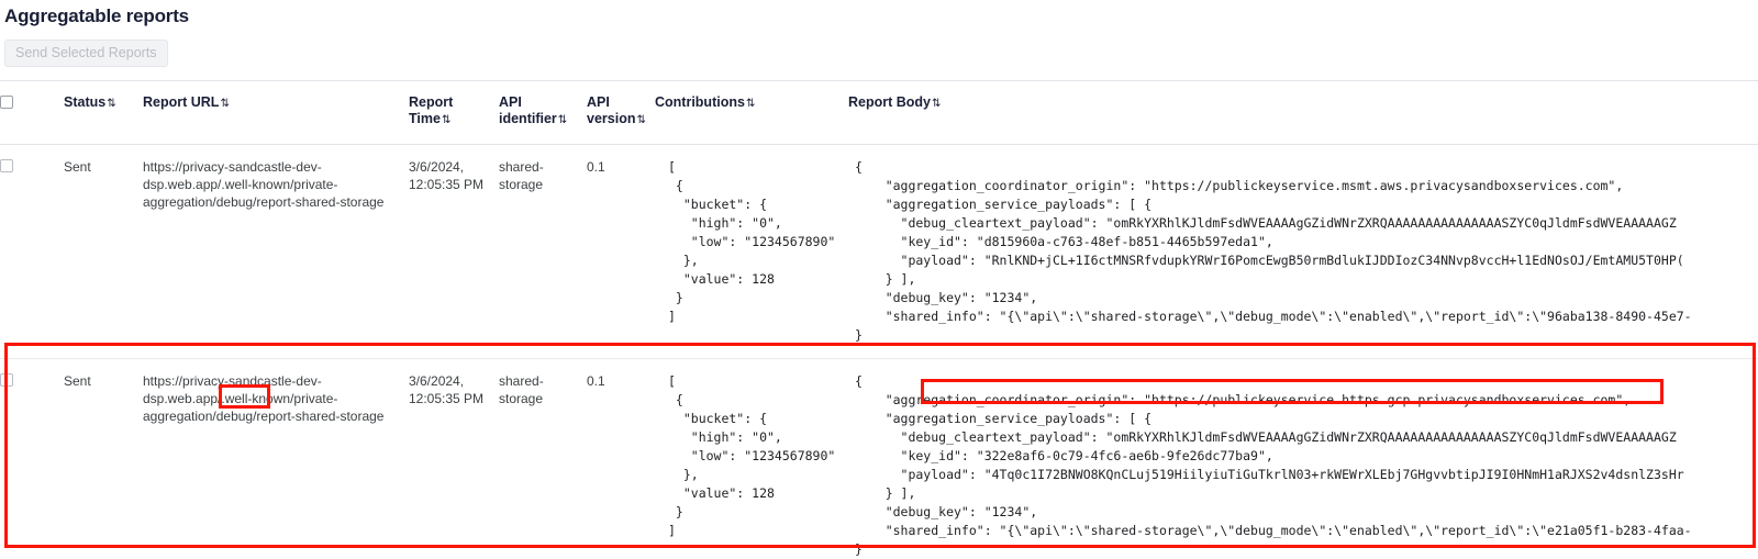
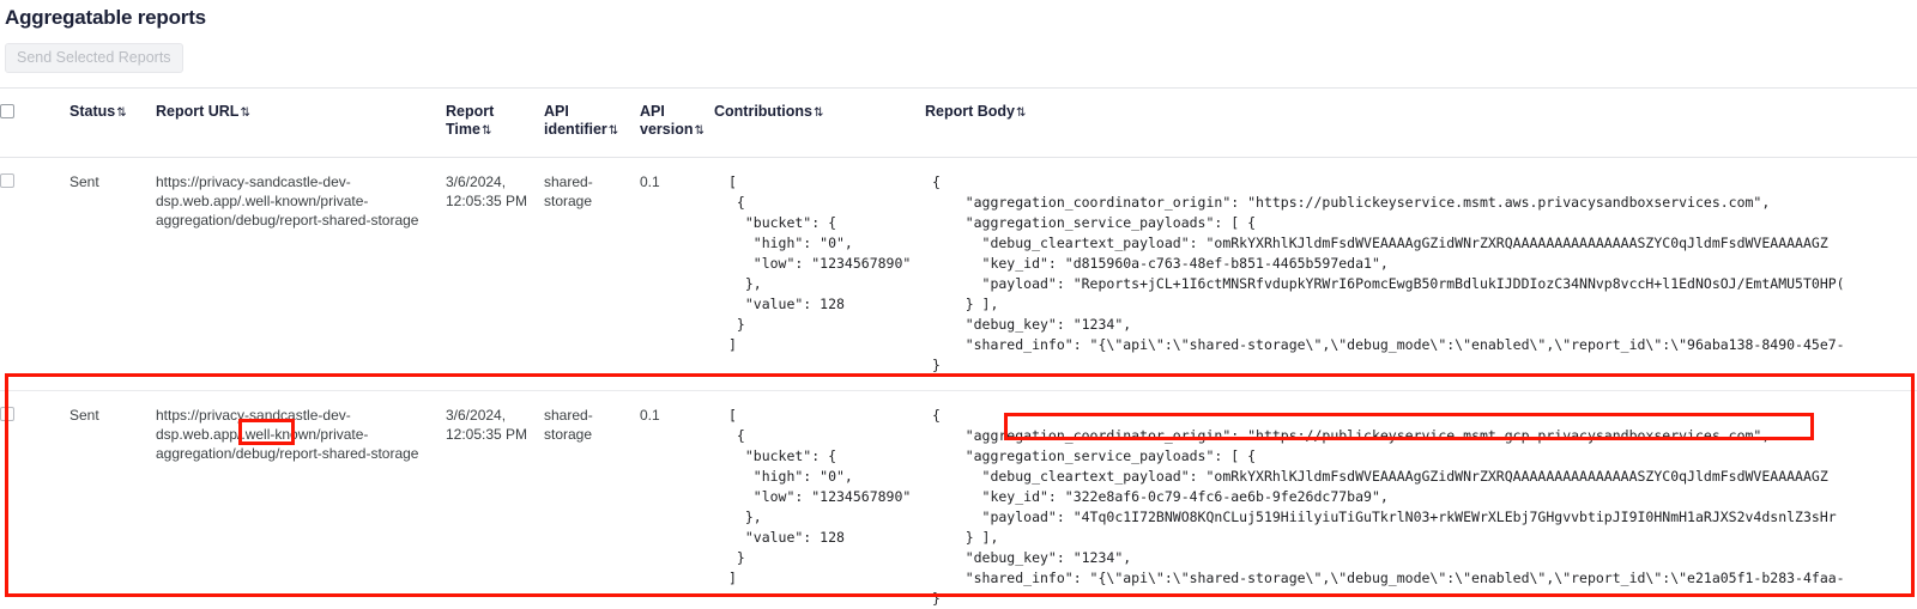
  Aggregatable reports
  Send Selected Reports
  	Status⇅	Report URL⇅	Report Time⇅	API identifier⇅	API version⇅	Contributions⇅	Report Body⇅
- 	Sent	https://privacy-sandcastle-dev-dsp.web.app/.well-known/private-aggregation/debug/report-shared-storage	3/6/2024, 12:05:35 PM	shared-storage	0.1	[ { "bucket": { "high": "0", "low": "1234567890" }, "value": 128 } ]	{ "aggregation_coordinator_origin": "https://publickeyservice.msmt.aws.privacysandboxservices.com", "aggregation_service_payloads": [ { "debug_cleartext_payload": "omRkYXRhlKJldmFsdWVEAAAAgGZidWNrZXRQAAAAAAAAAAAAAAASZYC0qJldmFsdWVEAAAAAGZ "key_id": "d815960a-c763-48ef-b851-4465b597eda1", "payload": "RnlKND+jCL+1I6ctMNSRfvdupkYRWrI6PomcEwgB50rmBdlukIJDDIozC34NNvp8vccH+l1EdNOsOJ/EmtAMU5T0HP( } ], "debug_key": "1234", "shared_info": "{\"api\":\"shared-storage\",\"debug_mode\":\"enabled\",\"report_id\":\"96aba138-8490-45e7- }
+ 	Sent	https://privacy-sandcastle-dev-dsp.web.app/.well-known/private-aggregation/debug/report-shared-storage	3/6/2024, 12:05:35 PM	shared-storage	0.1	[ { "bucket": { "high": "0", "low": "1234567890" }, "value": 128 } ]	{ "aggregation_coordinator_origin": "https://publickeyservice.msmt.aws.privacysandboxservices.com", "aggregation_service_payloads": [ { "debug_cleartext_payload": "omRkYXRhlKJldmFsdWVEAAAAgGZidWNrZXRQAAAAAAAAAAAAAAASZYC0qJldmFsdWVEAAAAAGZ "key_id": "d815960a-c763-48ef-b851-4465b597eda1", "payload": "Reports+jCL+1I6ctMNSRfvdupkYRWrI6PomcEwgB50rmBdlukIJDDIozC34NNvp8vccH+l1EdNOsOJ/EmtAMU5T0HP( } ], "debug_key": "1234", "shared_info": "{\"api\":\"shared-storage\",\"debug_mode\":\"enabled\",\"report_id\":\"96aba138-8490-45e7- }
- 	Sent	https://privacy-sandcastle-dev-dsp.web.app/.well-known/private-aggregation/debug/report-shared-storage	3/6/2024, 12:05:35 PM	shared-storage	0.1	[ { "bucket": { "high": "0", "low": "1234567890" }, "value": 128 } ]	{ "aggregation_coordinator_origin": "https://publickeyservice.https.gcp.privacysandboxservices.com", "aggregation_service_payloads": [ { "debug_cleartext_payload": "omRkYXRhlKJldmFsdWVEAAAAgGZidWNrZXRQAAAAAAAAAAAAAAASZYC0qJldmFsdWVEAAAAAGZ "key_id": "322e8af6-0c79-4fc6-ae6b-9fe26dc77ba9", "payload": "4Tq0c1I72BNWO8KQnCLuj519HiilyiuTiGuTkrlN03+rkWEWrXLEbj7GHgvvbtipJI9I0HNmH1aRJXS2v4dsnlZ3sHr } ], "debug_key": "1234", "shared_info": "{\"api\":\"shared-storage\",\"debug_mode\":\"enabled\",\"report_id\":\"e21a05f1-b283-4faa- }
+ 	Sent	https://privacy-sandcastle-dev-dsp.web.app/.well-known/private-aggregation/debug/report-shared-storage	3/6/2024, 12:05:35 PM	shared-storage	0.1	[ { "bucket": { "high": "0", "low": "1234567890" }, "value": 128 } ]	{ "aggregation_coordinator_origin": "https://publickeyservice.msmt.gcp.privacysandboxservices.com", "aggregation_service_payloads": [ { "debug_cleartext_payload": "omRkYXRhlKJldmFsdWVEAAAAgGZidWNrZXRQAAAAAAAAAAAAAAASZYC0qJldmFsdWVEAAAAAGZ "key_id": "322e8af6-0c79-4fc6-ae6b-9fe26dc77ba9", "payload": "4Tq0c1I72BNWO8KQnCLuj519HiilyiuTiGuTkrlN03+rkWEWrXLEbj7GHgvvbtipJI9I0HNmH1aRJXS2v4dsnlZ3sHr } ], "debug_key": "1234", "shared_info": "{\"api\":\"shared-storage\",\"debug_mode\":\"enabled\",\"report_id\":\"e21a05f1-b283-4faa- }
